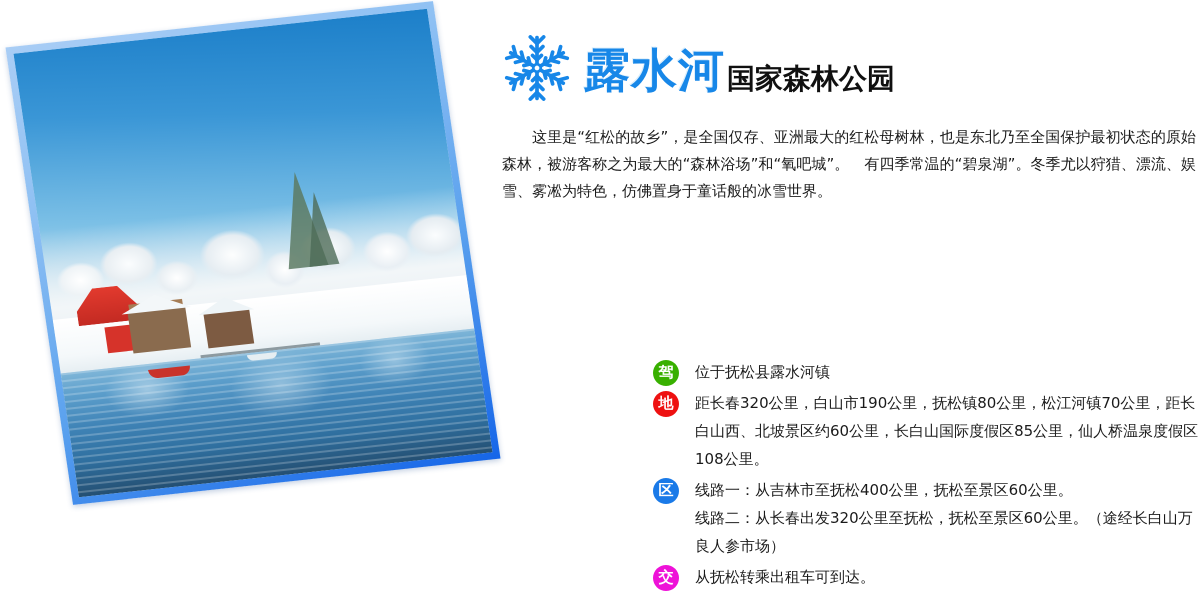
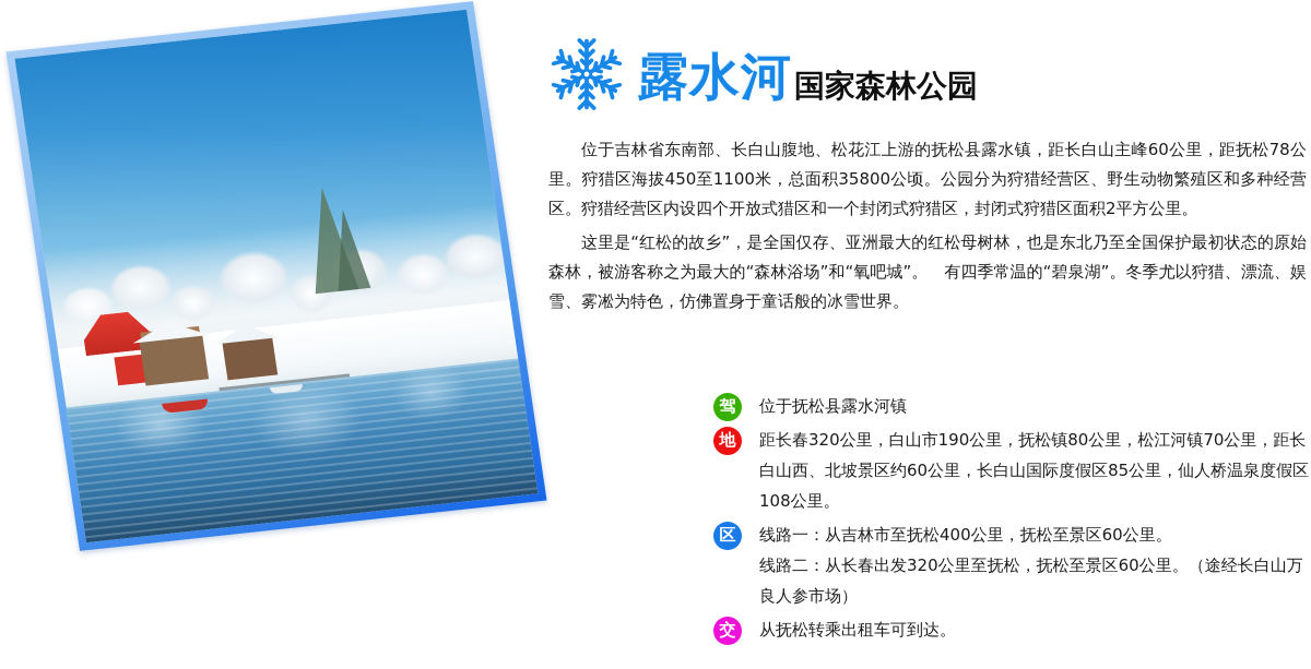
  露水河
  国家森林公园
+ 位于吉林省东南部、长白山腹地、松花江上游的抚松县露水镇，距长白山主峰60公里，距抚松78公里。狩猎区海拔450至1100米，总面积35800公顷。公园分为狩猎经营区、野生动物繁殖区和多种经营区。狩猎经营区内设四个开放式猎区和一个封闭式狩猎区，封闭式狩猎区面积2平方公里。
  这里是“红松的故乡”，是全国仅存、亚洲最大的红松母树林，也是东北乃至全国保护最初状态的原始森林，被游客称之为最大的“森林浴场”和“氧吧城”。 有四季常温的“碧泉湖”。冬季尤以狩猎、漂流、娱雪、雾凇为特色，仿佛置身于童话般的冰雪世界。
  驾
  位于抚松县露水河镇
  地
  距长春320公里，白山市190公里，抚松镇80公里，松江河镇70公里，距长白山西、北坡景区约60公里，长白山国际度假区85公里，仙人桥温泉度假区108公里。
  区
  线路一：从吉林市至抚松400公里，抚松至景区60公里。
  线路二：从长春出发320公里至抚松，抚松至景区60公里。（途经长白山万良人参市场）
  交
  从抚松转乘出租车可到达。
